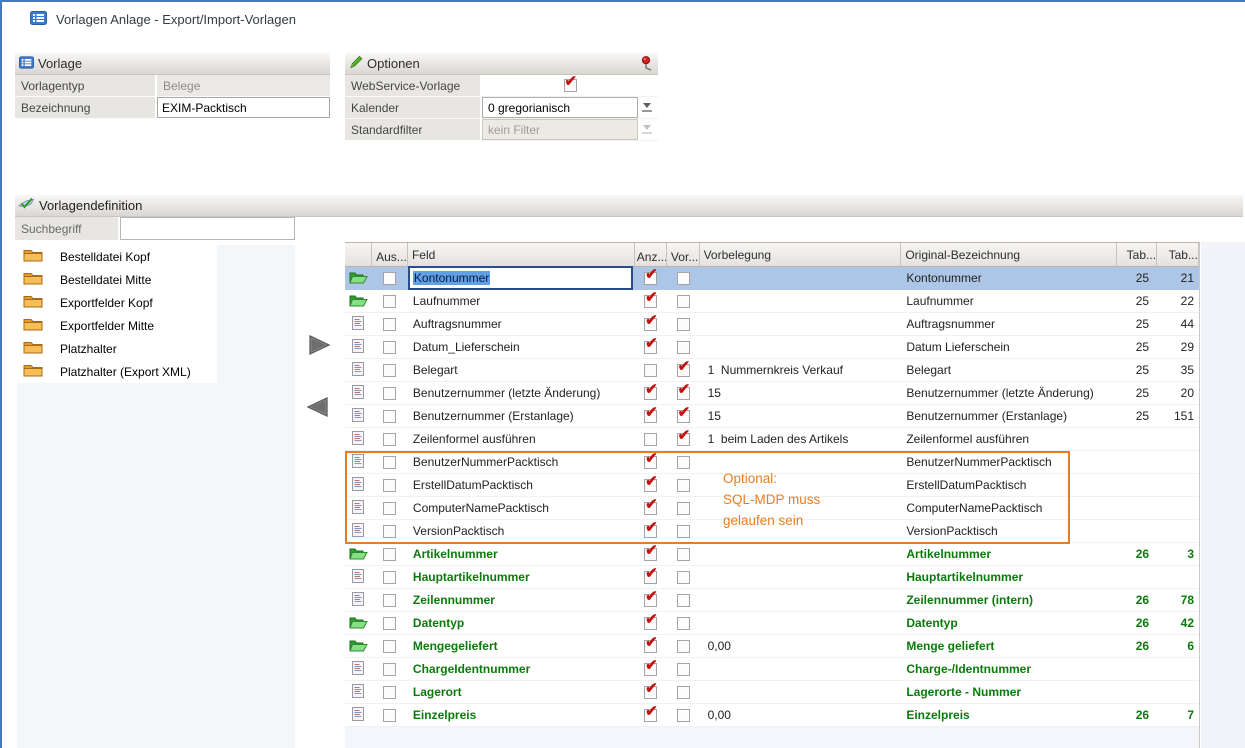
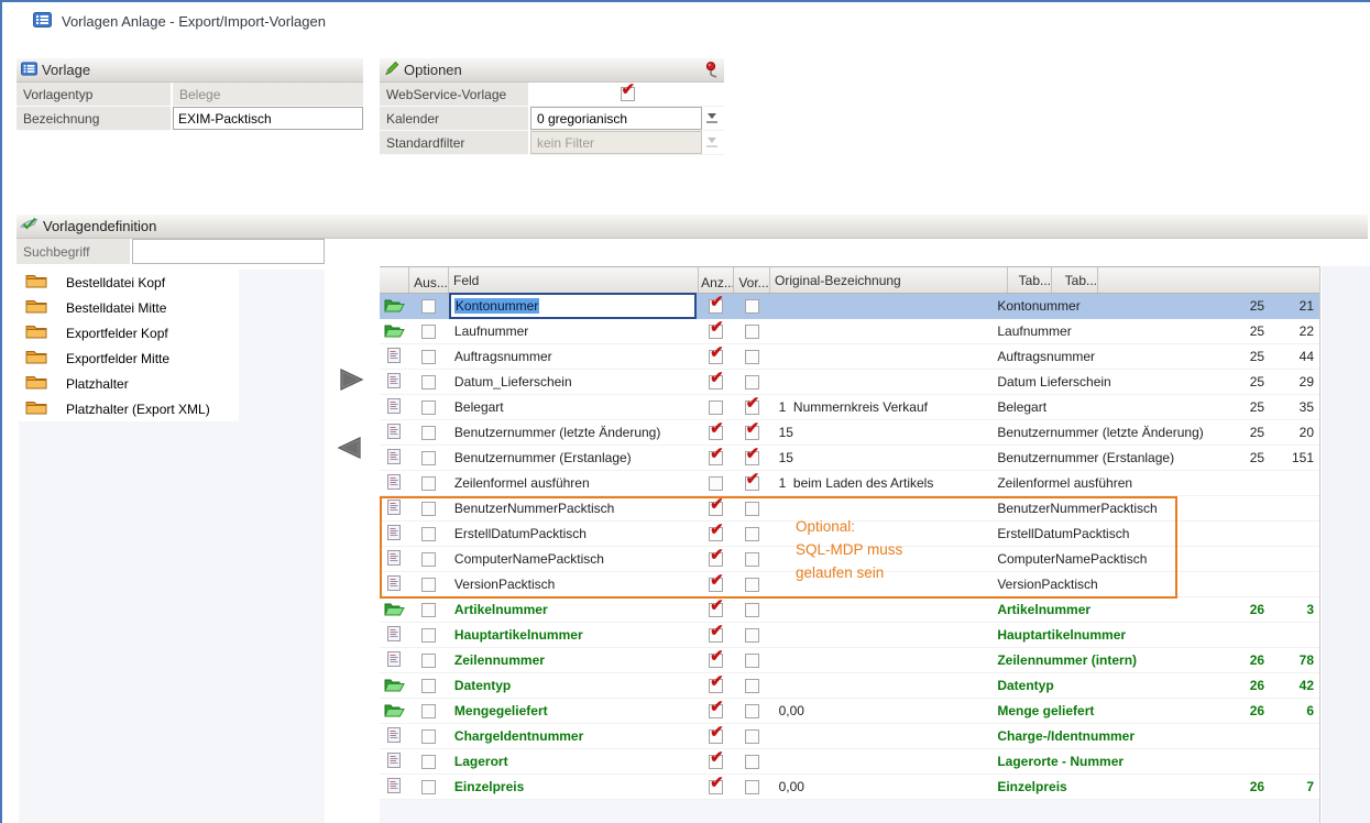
  Vorlagen Anlage - Export/Import-Vorlagen
  Vorlage
  Vorlagentyp
  Belege
  Bezeichnung
  EXIM-Packtisch
  Optionen
  WebService-Vorlage
  Kalender
  0 gregorianisch
  Standardfilter
  kein Filter
  Vorlagendefinition
  Suchbegriff
  Bestelldatei Kopf
  Bestelldatei Mitte
  Exportfelder Kopf
  Exportfelder Mitte
  Platzhalter
  Platzhalter (Export XML)
  Aus...
  Feld
  Anz...
  Vor...
- Vorbelegung
  Original-Bezeichnung
  Tab...
  Tab...
  Kontonummer
  Kontonummer
  25
  21
  Laufnummer
  Laufnummer
  25
  22
  Auftragsnummer
  Auftragsnummer
  25
  44
  Datum_Lieferschein
  Datum Lieferschein
  25
  29
  Belegart
  1 Nummernkreis Verkauf
  Belegart
  25
  35
  Benutzernummer (letzte Änderung)
  15
  Benutzernummer (letzte Änderung)
  25
  20
  Benutzernummer (Erstanlage)
  15
  Benutzernummer (Erstanlage)
  25
  151
  Zeilenformel ausführen
  1 beim Laden des Artikels
  Zeilenformel ausführen
  BenutzerNummerPacktisch
  BenutzerNummerPacktisch
  ErstellDatumPacktisch
  ErstellDatumPacktisch
  ComputerNamePacktisch
  ComputerNamePacktisch
  VersionPacktisch
  VersionPacktisch
  Artikelnummer
  Artikelnummer
  26
  3
  Hauptartikelnummer
  Hauptartikelnummer
  Zeilennummer
  Zeilennummer (intern)
  26
  78
  Datentyp
  Datentyp
  26
  42
  Mengegeliefert
  0,00
  Menge geliefert
  26
  6
  ChargeIdentnummer
  Charge-/Identnummer
  Lagerort
  Lagerorte - Nummer
  Einzelpreis
  0,00
  Einzelpreis
  26
  7
  Optional:
  SQL-MDP muss
  gelaufen sein
